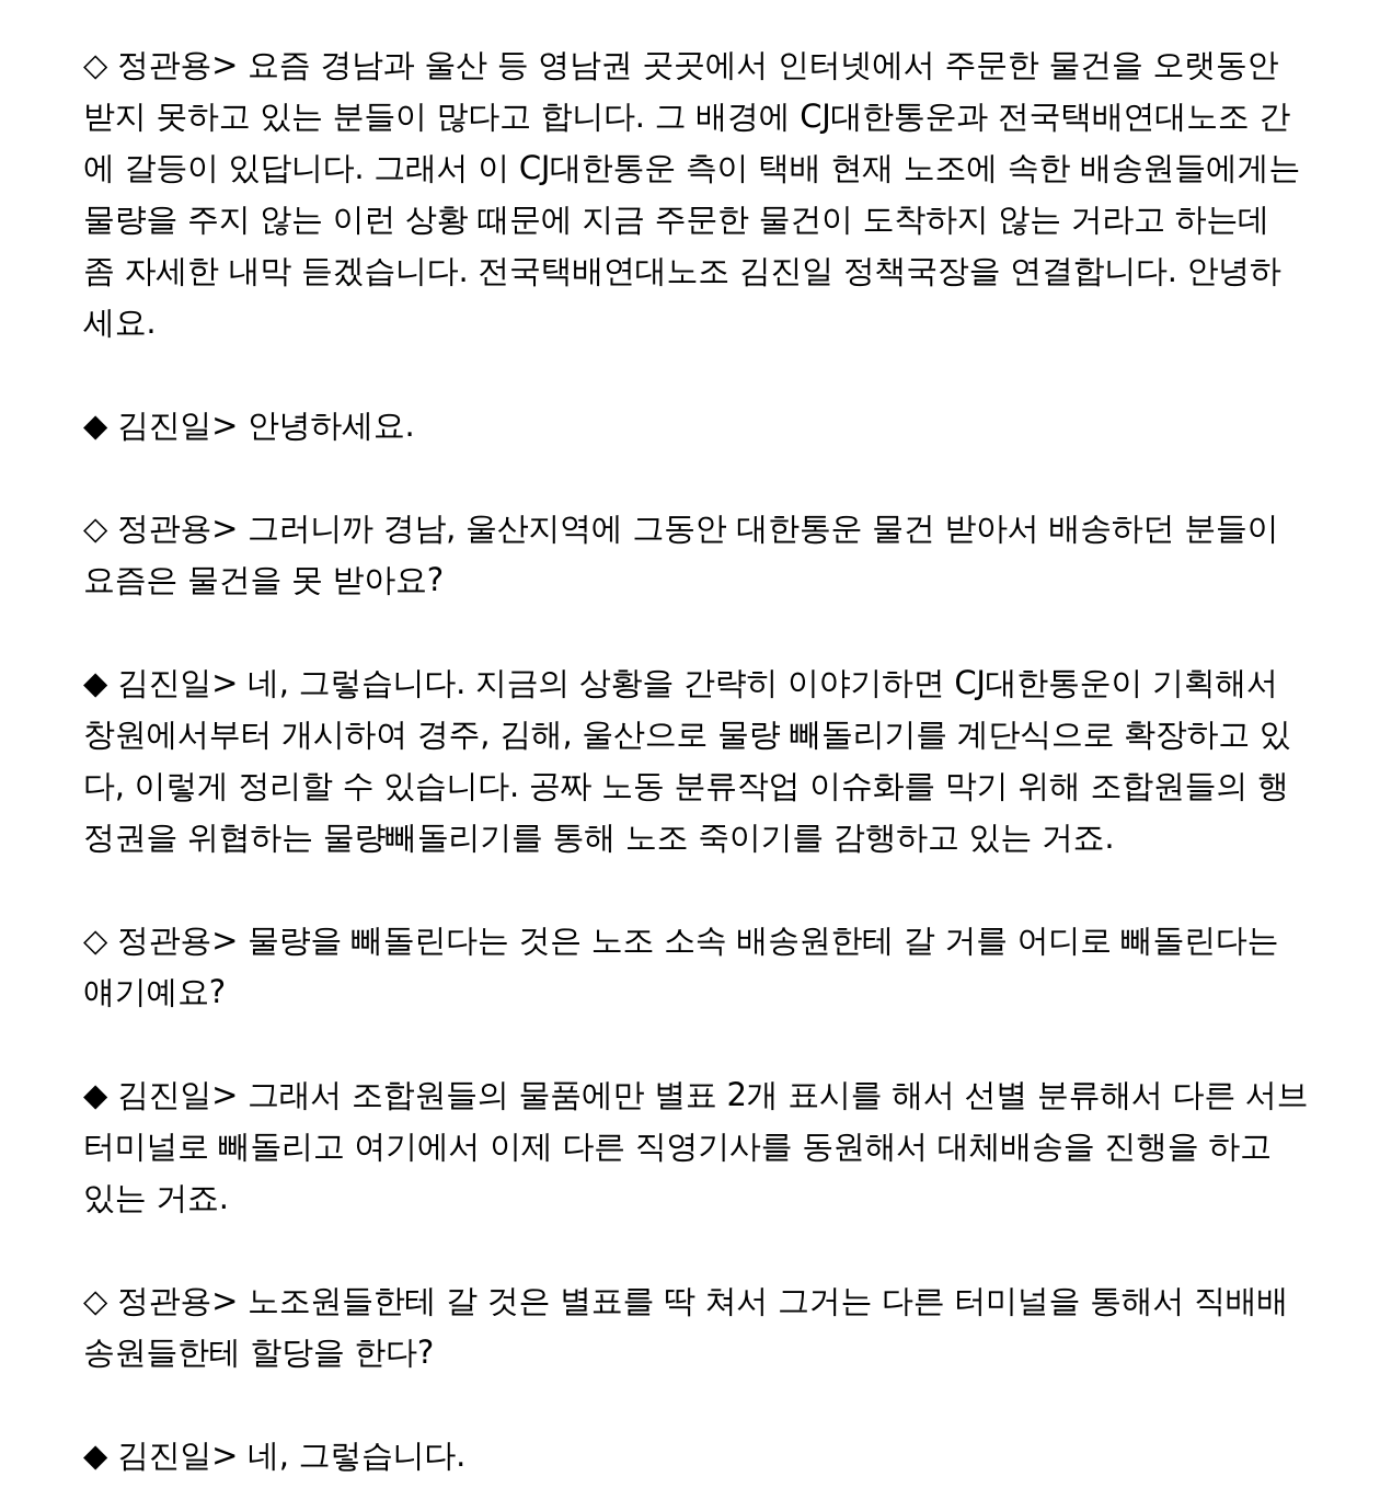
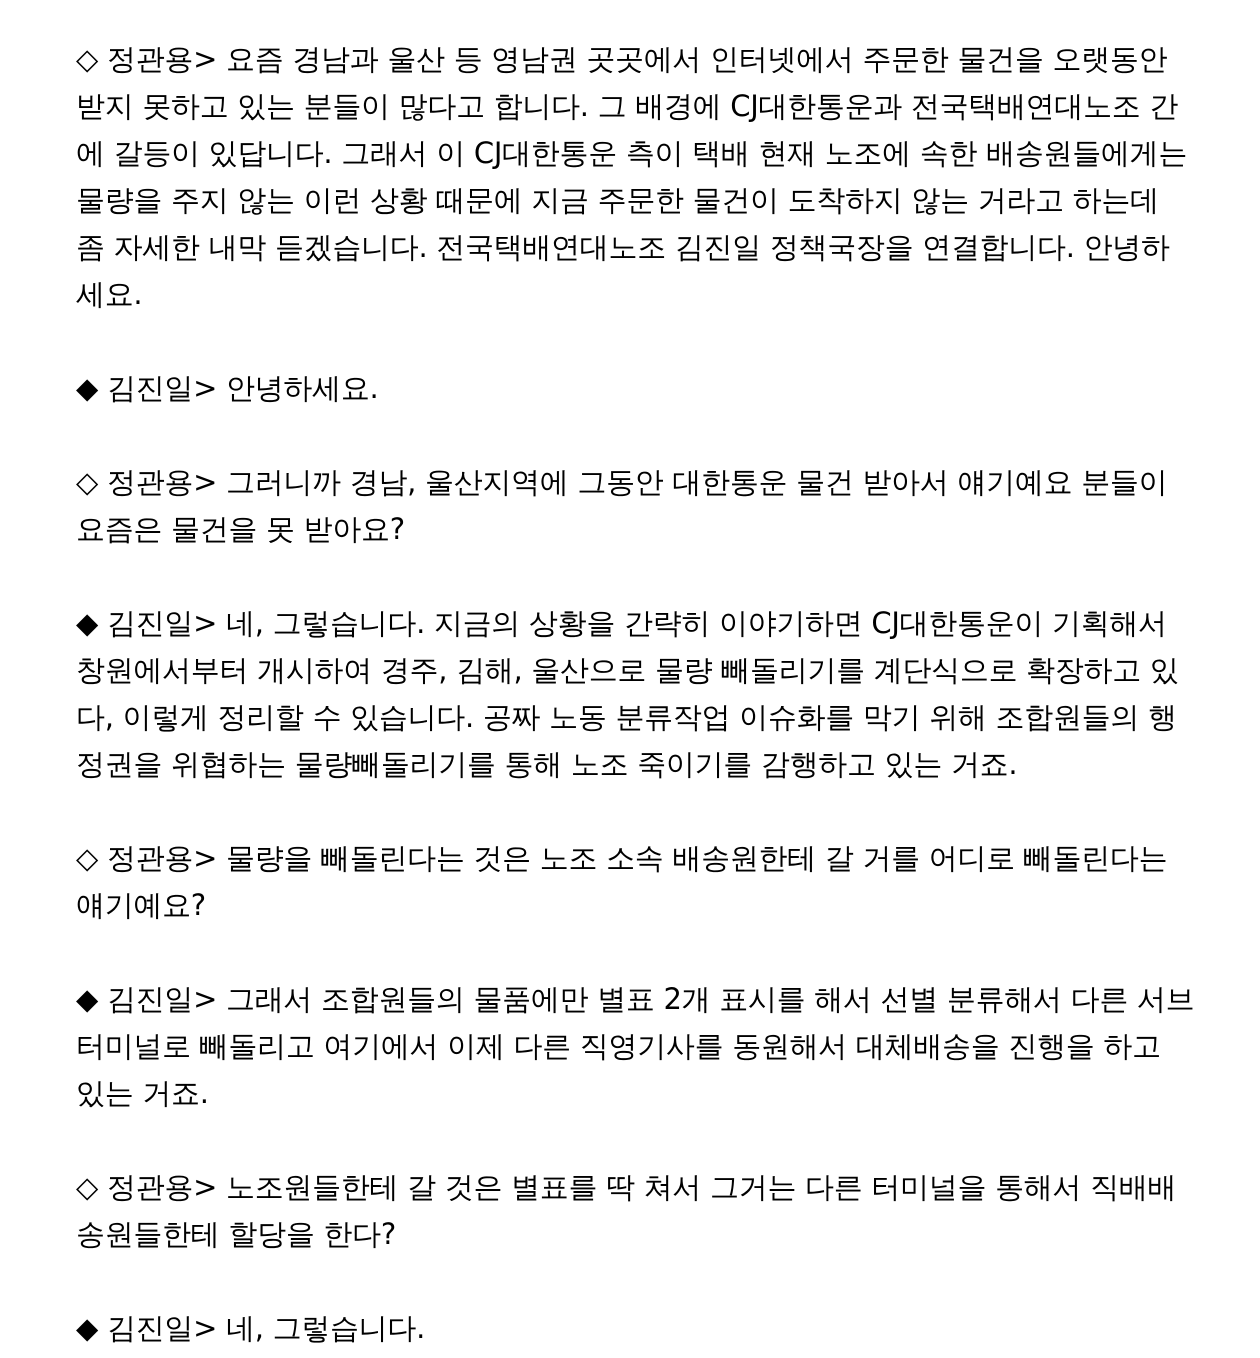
  ◇ 정관용> 요즘 경남과 울산 등 영남권 곳곳에서 인터넷에서 주문한 물건을 오랫동안 받지 못하고 있는 분들이 많다고 합니다. 그 배경에 CJ대한통운과 전국택배연대노조 간에 갈등이 있답니다. 그래서 이 CJ대한통운 측이 택배 현재 노조에 속한 배송원들에게는 물량을 주지 않는 이런 상황 때문에 지금 주문한 물건이 도착하지 않는 거라고 하는데 좀 자세한 내막 듣겠습니다. 전국택배연대노조 김진일 정책국장을 연결합니다. 안녕하세요.
  ◆ 김진일> 안녕하세요.
- ◇ 정관용> 그러니까 경남, 울산지역에 그동안 대한통운 물건 받아서 배송하던 분들이 요즘은 물건을 못 받아요?
+ ◇ 정관용> 그러니까 경남, 울산지역에 그동안 대한통운 물건 받아서 얘기예요 분들이 요즘은 물건을 못 받아요?
  ◆ 김진일> 네, 그렇습니다. 지금의 상황을 간략히 이야기하면 CJ대한통운이 기획해서 창원에서부터 개시하여 경주, 김해, 울산으로 물량 빼돌리기를 계단식으로 확장하고 있다, 이렇게 정리할 수 있습니다. 공짜 노동 분류작업 이슈화를 막기 위해 조합원들의 행정권을 위협하는 물량빼돌리기를 통해 노조 죽이기를 감행하고 있는 거죠.
  ◇ 정관용> 물량을 빼돌린다는 것은 노조 소속 배송원한테 갈 거를 어디로 빼돌린다는 얘기예요?
  ◆ 김진일> 그래서 조합원들의 물품에만 별표 2개 표시를 해서 선별 분류해서 다른 서브터미널로 빼돌리고 여기에서 이제 다른 직영기사를 동원해서 대체배송을 진행을 하고 있는 거죠.
  ◇ 정관용> 노조원들한테 갈 것은 별표를 딱 쳐서 그거는 다른 터미널을 통해서 직배배송원들한테 할당을 한다?
  ◆ 김진일> 네, 그렇습니다.
